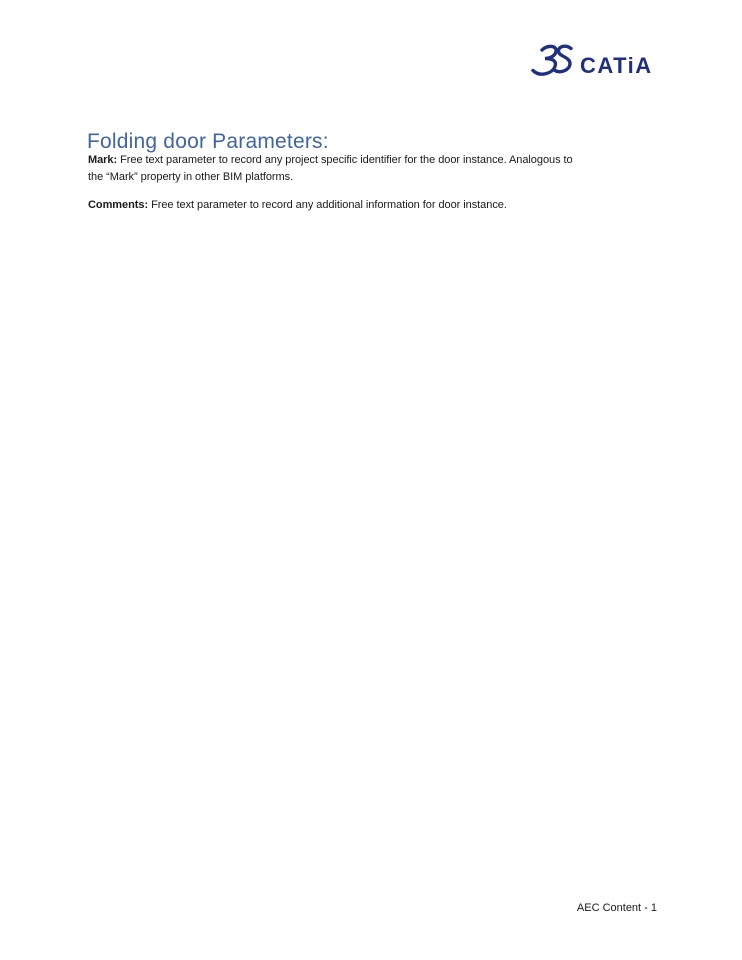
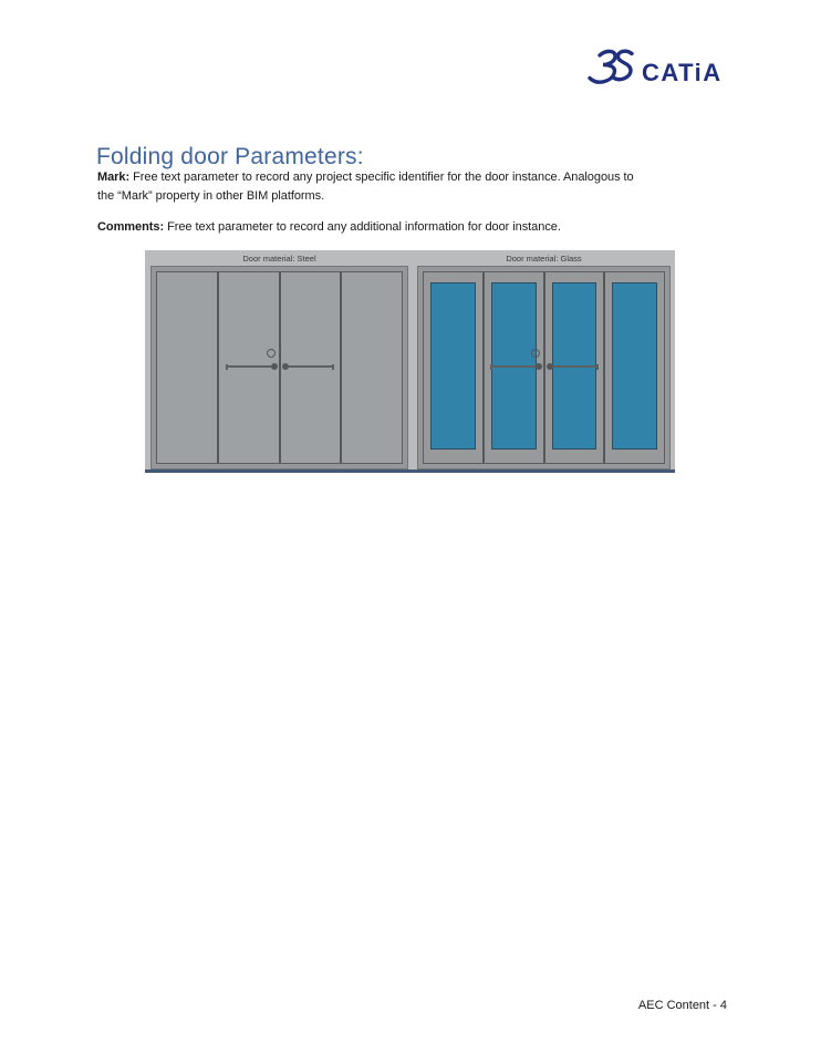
  CATiA
  Folding door Parameters:
  Mark: Free text parameter to record any project specific identifier for the door instance. Analogous to
  the “Mark” property in other BIM platforms.
  Comments: Free text parameter to record any additional information for door instance.
+ Door material: Steel
+ Door material: Glass
- AEC Content - 1
+ AEC Content - 4
